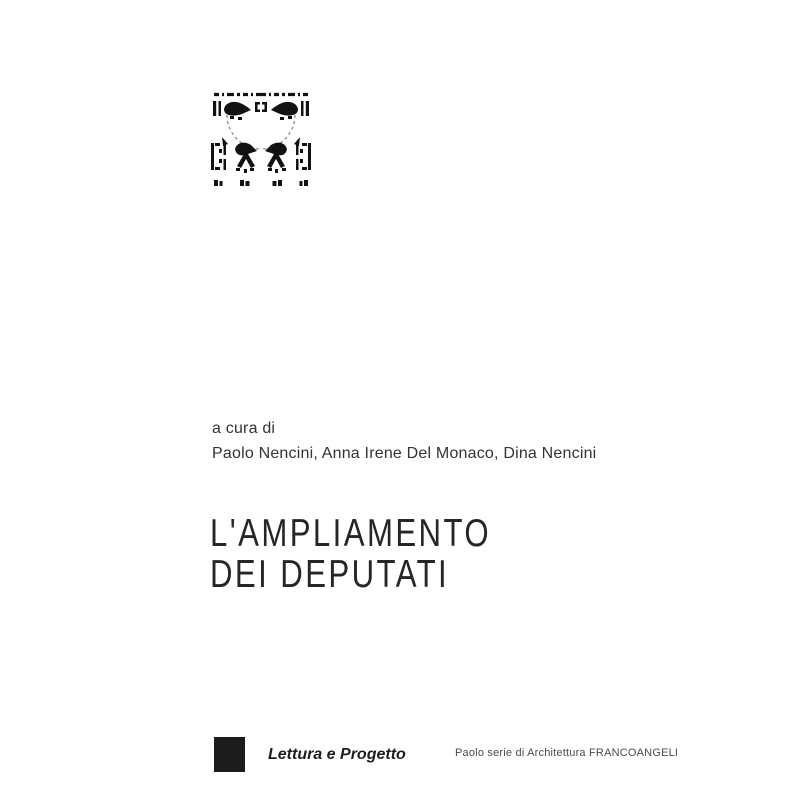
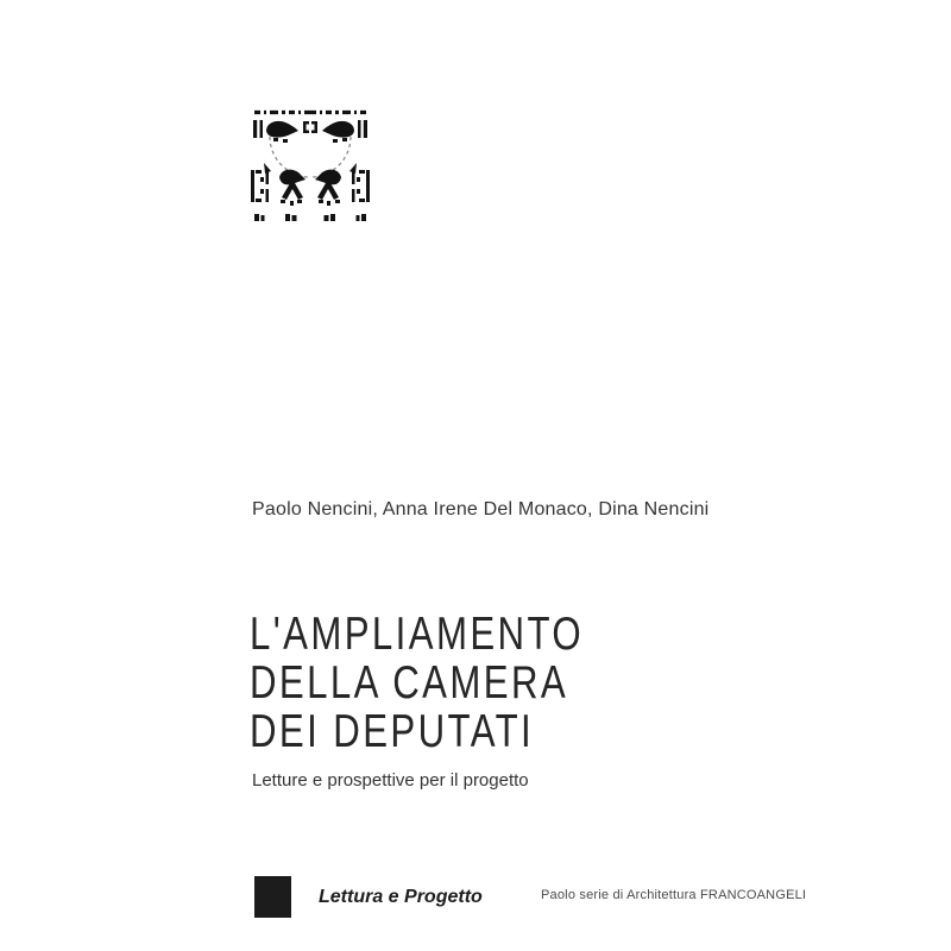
- a cura di
  Paolo Nencini, Anna Irene Del Monaco, Dina Nencini
  L'AMPLIAMENTO
+ DELLA CAMERA
  DEI DEPUTATI
+ Letture e prospettive per il progetto
  Lettura e Progetto
  Paolo serie di Architettura FRANCOANGELI
